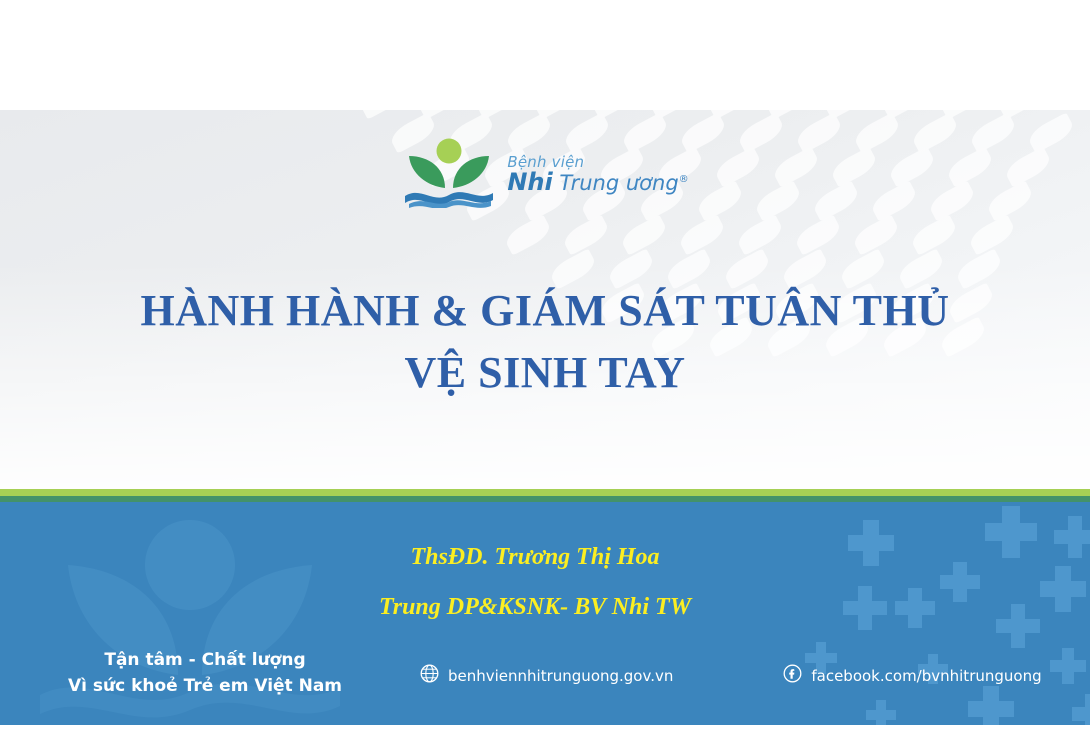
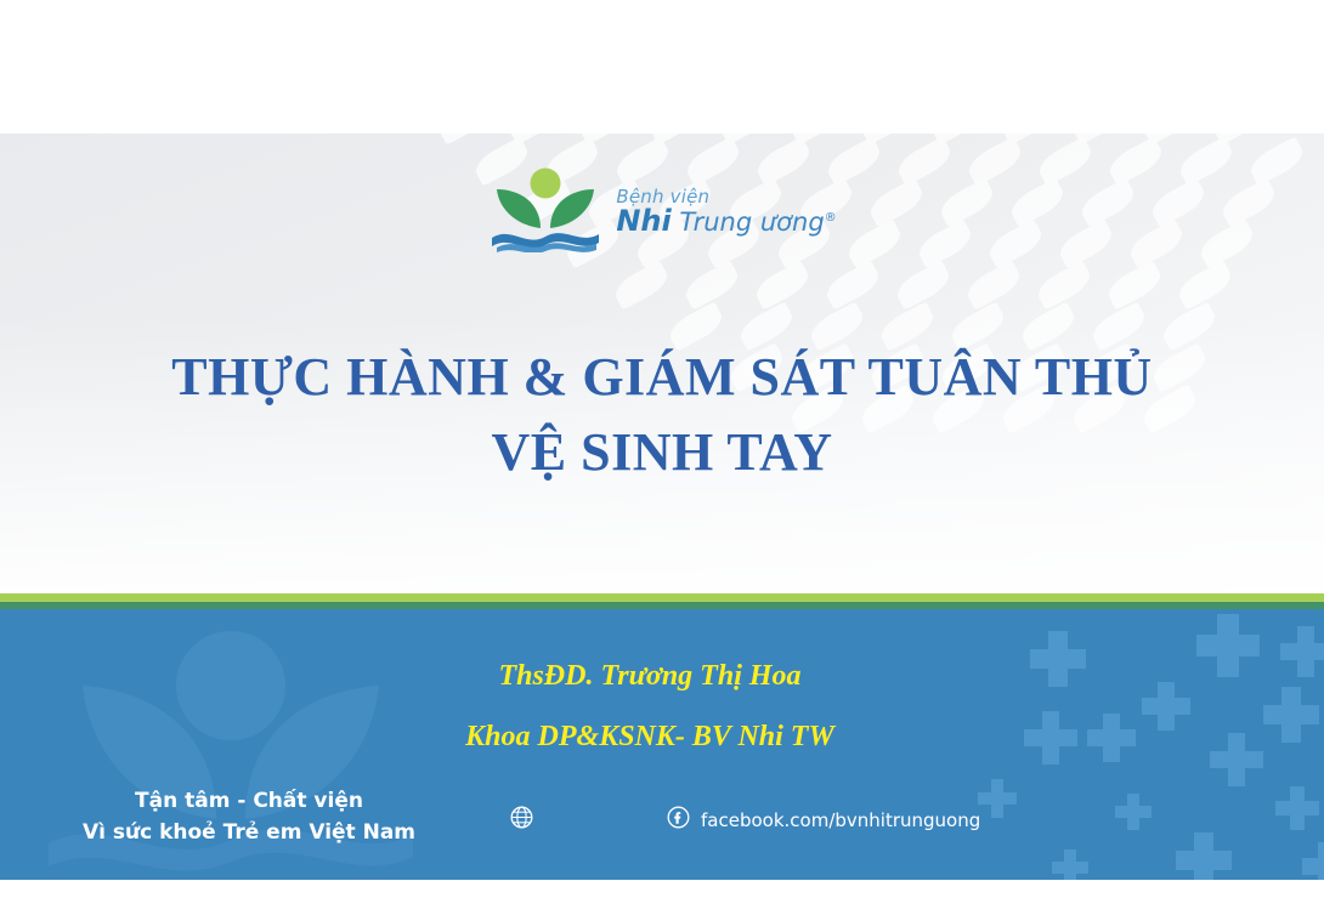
  Bệnh viện
  Nhi Trung ương®
- HÀNH HÀNH & GIÁM SÁT TUÂN THỦ
+ THỰC HÀNH & GIÁM SÁT TUÂN THỦ
  VỆ SINH TAY
  ThsĐD. Trương Thị Hoa
- Trung DP&KSNK- BV Nhi TW
+ Khoa DP&KSNK- BV Nhi TW
- Tận tâm - Chất lượng
+ Tận tâm - Chất viện
  Vì sức khoẻ Trẻ em Việt Nam
- benhviennhitrunguong.gov.vn
  facebook.com/bvnhitrunguong
